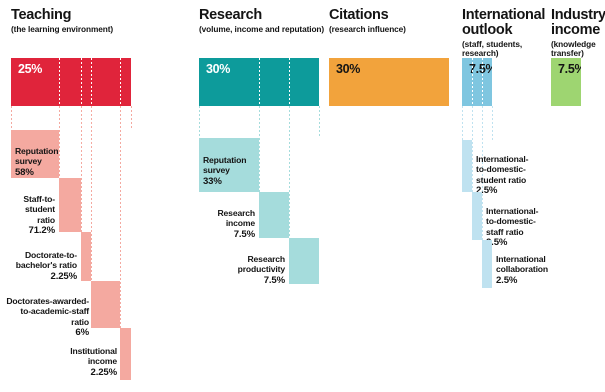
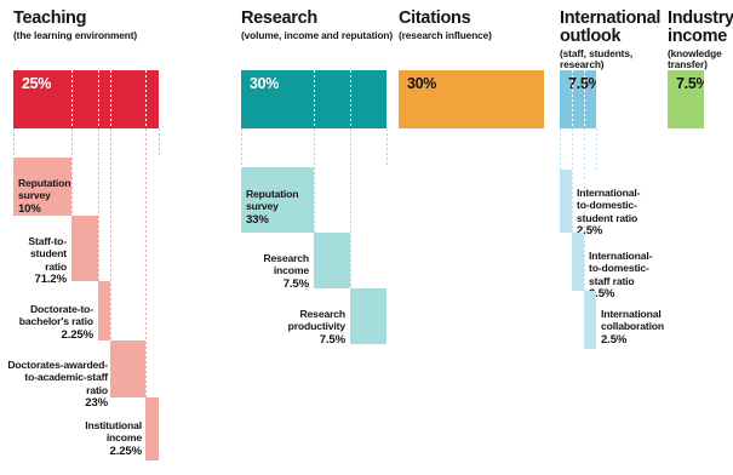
  Teaching
  (the learning environment)
  25%
  Reputation
  survey
- 58%
+ 10%
  Staff-to-
  student
  ratio
  71.2%
  Doctorate-to-
  bachelor's ratio
  2.25%
  Doctorates-awarded-
  to-academic-staff
  ratio
- 6%
+ 23%
  Institutional
  income
  2.25%
  Research
  (volume, income and reputation)
  30%
  Reputation
  survey
  33%
  Research
  income
  7.5%
  Research
  productivity
  7.5%
  Citations
  (research influence)
  30%
  International
  outlook
  (staff, students,
  research)
  International-
  to-domestic-
  student ratio
  2.5%
  International-
  to-domestic-
  staff ratio
  .5%
  International
  collaboration
  2.5%
  Industry
  income
  (knowledge
  transfer)
  7.5%
